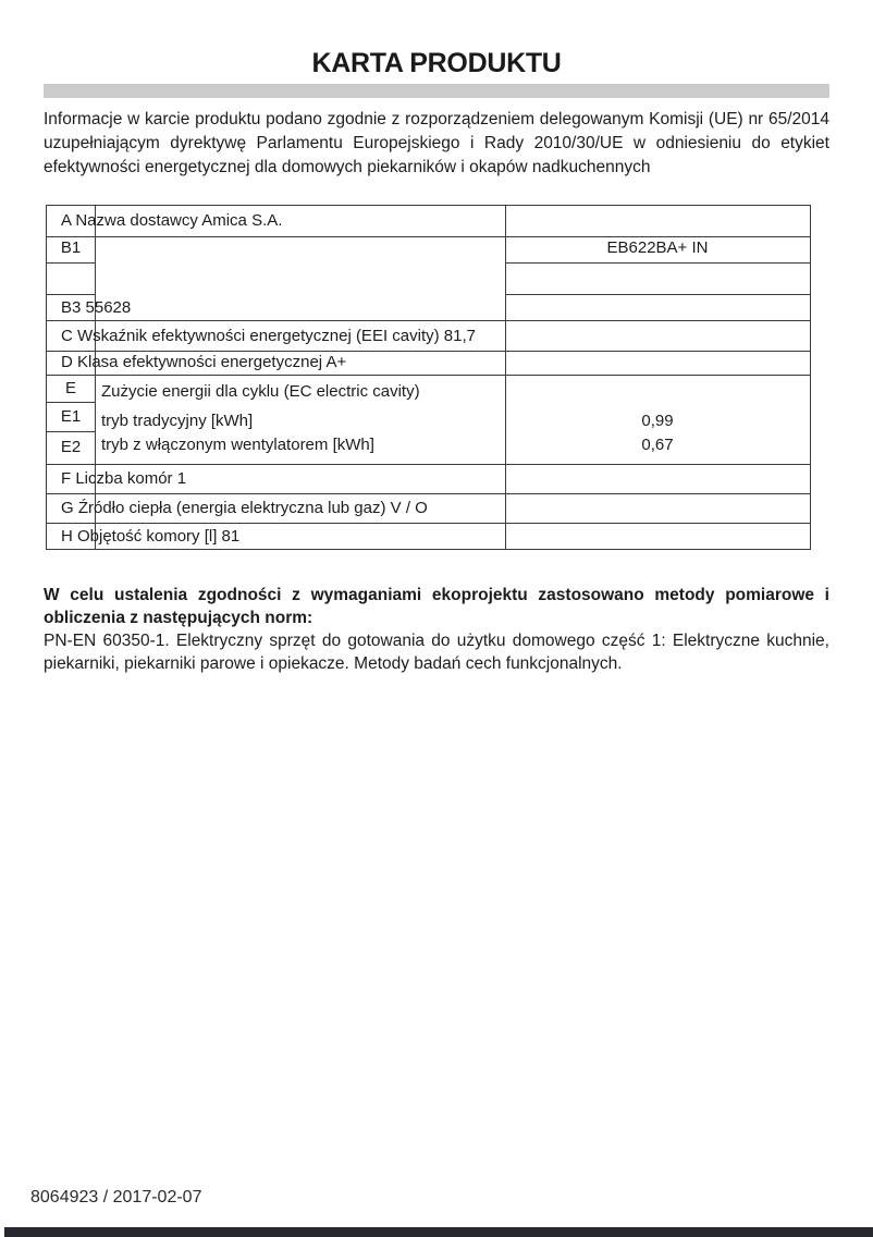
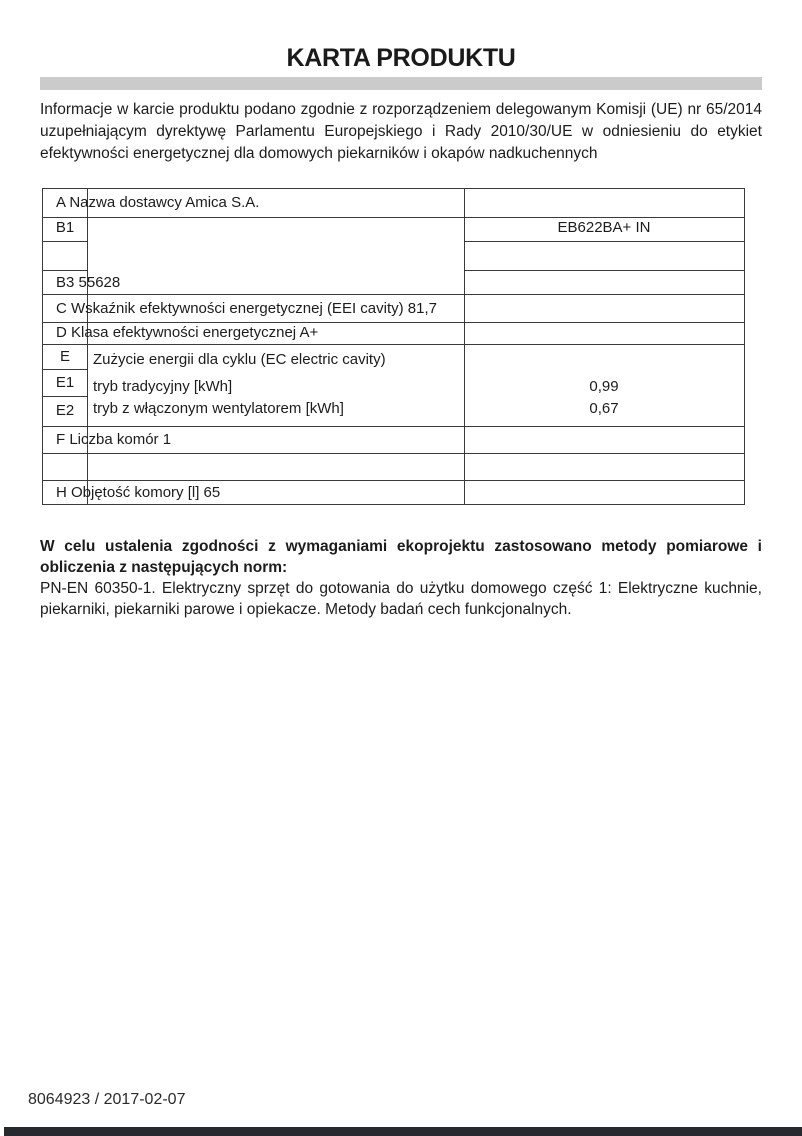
  KARTA PRODUKTU
  Informacje w karcie produktu podano zgodnie z rozporządzeniem delegowanym Komisji (UE) nr 65/2014 uzupełniającym dyrektywę Parlamentu Europejskiego i Rady 2010/30/UE w odniesieniu do etykiet efektywności energetycznej dla domowych piekarników i okapów nadkuchennych
  A Nazwa dostawcy Amica S.A.
  B1
  EB622BA+ IN
  B3 55628
  C Wskaźnik efektywności energetycznej (EEI cavity) 81,7
  D Klasa efektywności energetycznej A+
  E
  E1
  E2
  Zużycie energii dla cyklu (EC electric cavity)
  tryb tradycyjny [kWh]
  tryb z włączonym wentylatorem [kWh]
  0,99
  0,67
  F Liczba komór 1
- G Źródło ciepła (energia elektryczna lub gaz) V / O
- H Objętość komory [l] 81
+ H Objętość komory [l] 65
  W celu ustalenia zgodności z wymaganiami ekoprojektu zastosowano metody pomiarowe i obliczenia z następujących norm:
  PN-EN 60350-1. Elektryczny sprzęt do gotowania do użytku domowego część 1: Elektryczne kuchnie, piekarniki, piekarniki parowe i opiekacze. Metody badań cech funkcjonalnych.
  8064923 / 2017-02-07
